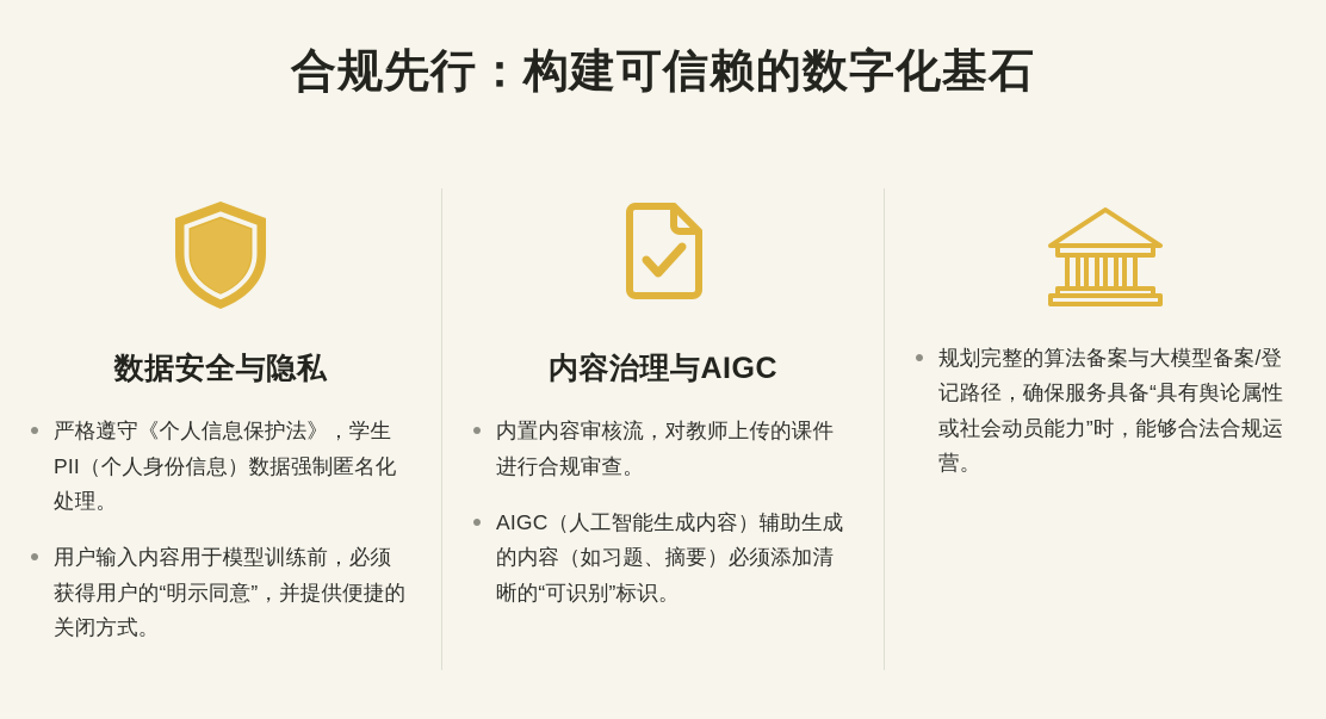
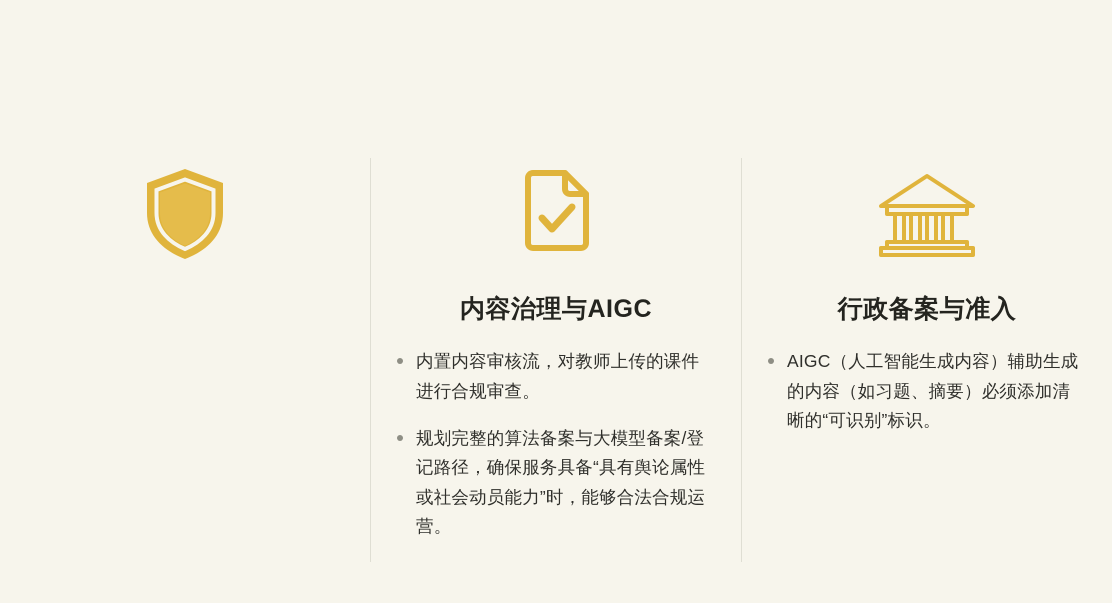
- 合规先行：构建可信赖的数字化基石
- 数据安全与隐私
- 严格遵守《个人信息保护法》，学生PII（个人身份信息）数据强制匿名化处理。
- 用户输入内容用于模型训练前，必须获得用户的“明示同意”，并提供便捷的关闭方式。
  内容治理与AIGC
  内置内容审核流，对教师上传的课件进行合规审查。
- AIGC（人工智能生成内容）辅助生成的内容（如习题、摘要）必须添加清晰的“可识别”标识。
+ 规划完整的算法备案与大模型备案/登记路径，确保服务具备“具有舆论属性或社会动员能力”时，能够合法合规运营。
+ 行政备案与准入
- 规划完整的算法备案与大模型备案/登记路径，确保服务具备“具有舆论属性或社会动员能力”时，能够合法合规运营。
+ AIGC（人工智能生成内容）辅助生成的内容（如习题、摘要）必须添加清晰的“可识别”标识。
